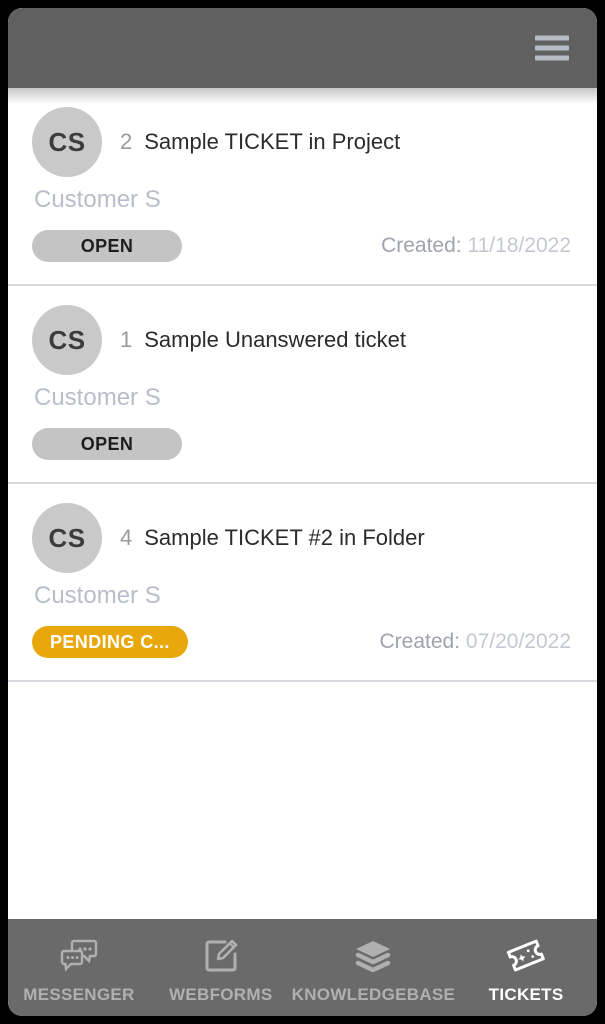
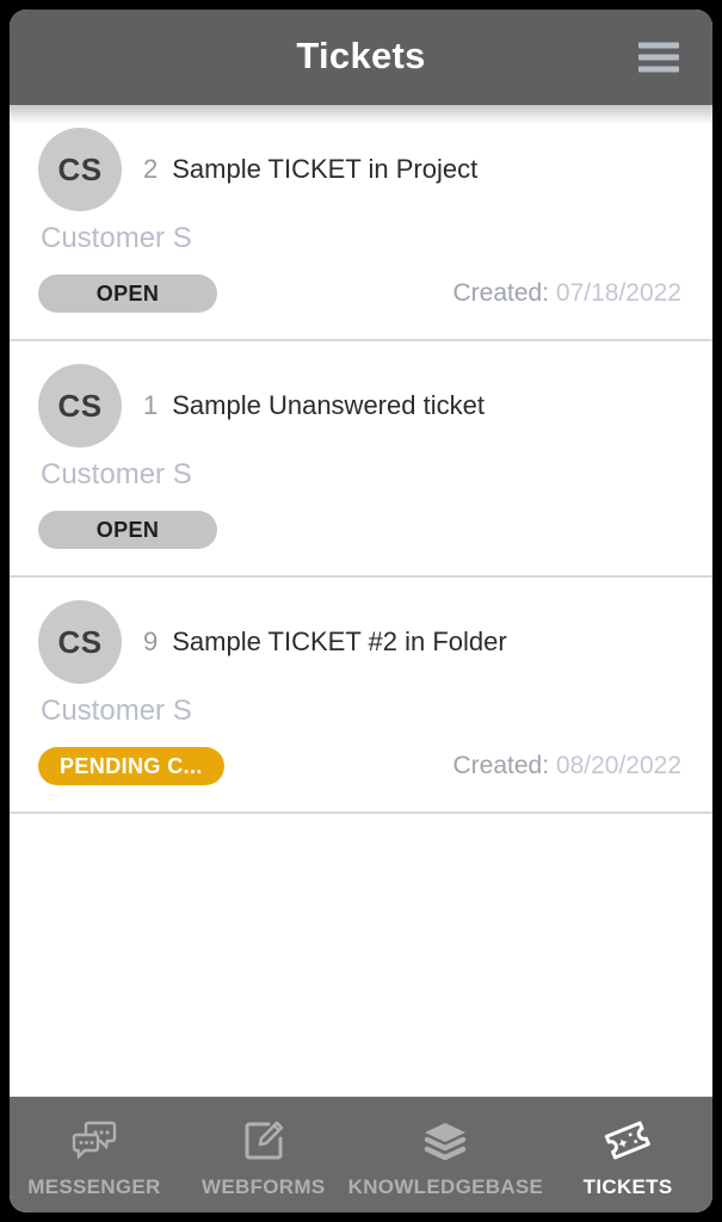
+ Tickets
  CS
  2
  Sample TICKET in Project
  Customer S
  OPEN
- Created: 11/18/2022
+ Created: 07/18/2022
  CS
  1
  Sample Unanswered ticket
  Customer S
  OPEN
  CS
- 4
+ 9
  Sample TICKET #2 in Folder
  Customer S
  PENDING C...
- Created: 07/20/2022
+ Created: 08/20/2022
  MESSENGER
  WEBFORMS
  KNOWLEDGEBASE
  TICKETS
